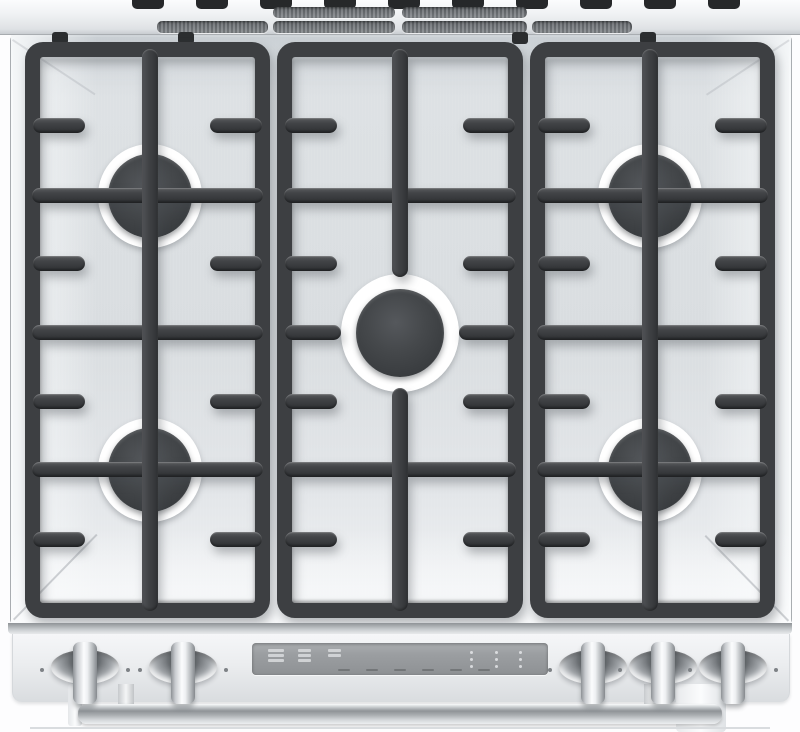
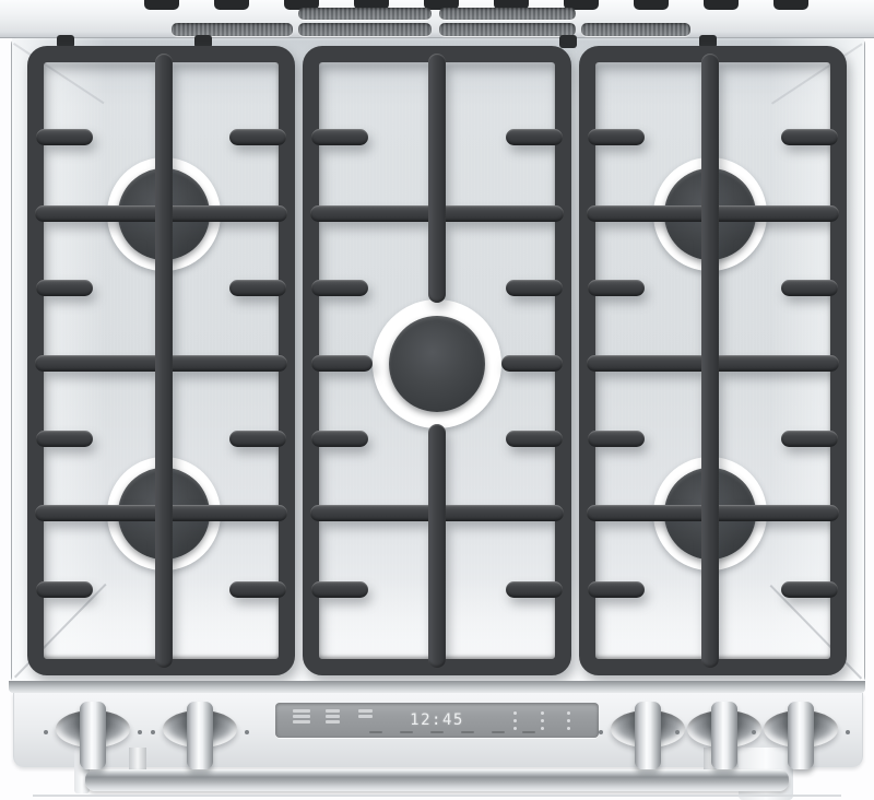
+ 12:45
